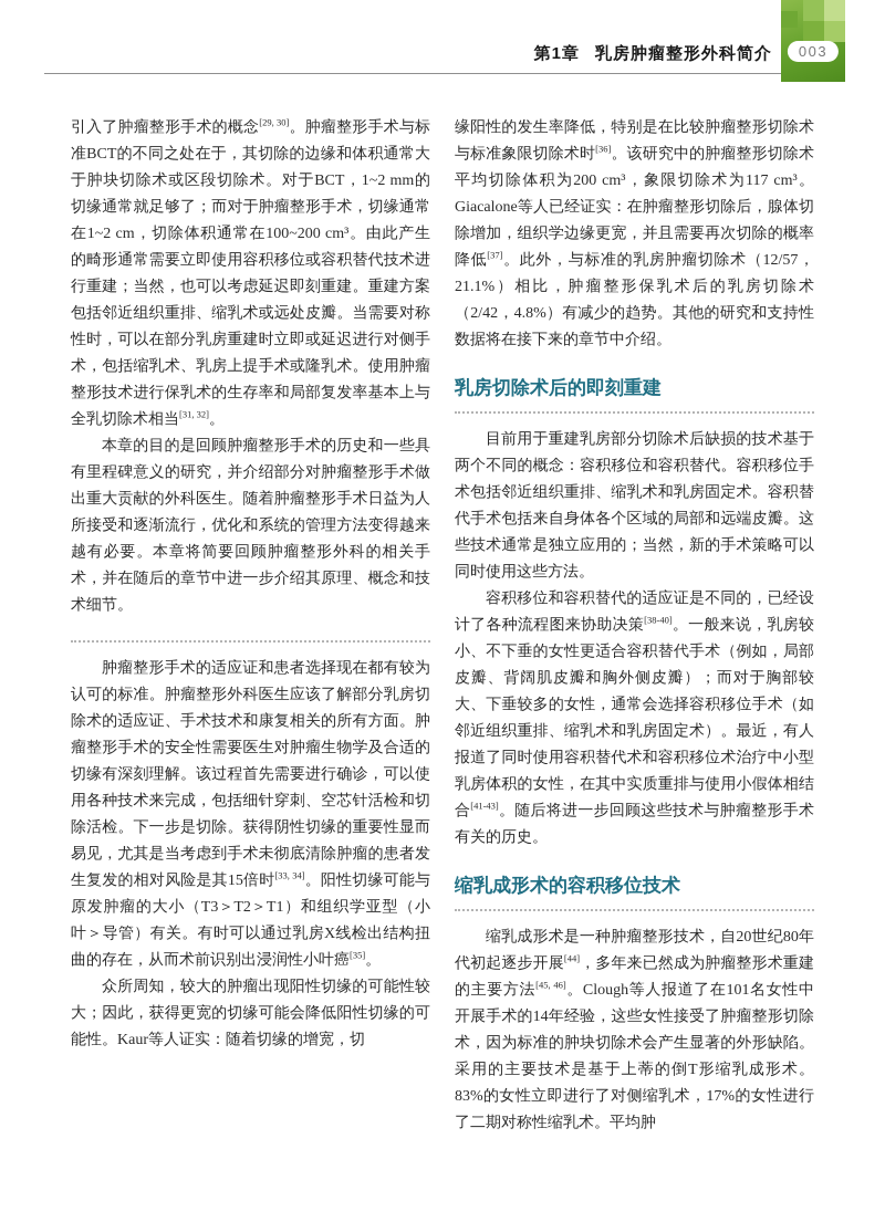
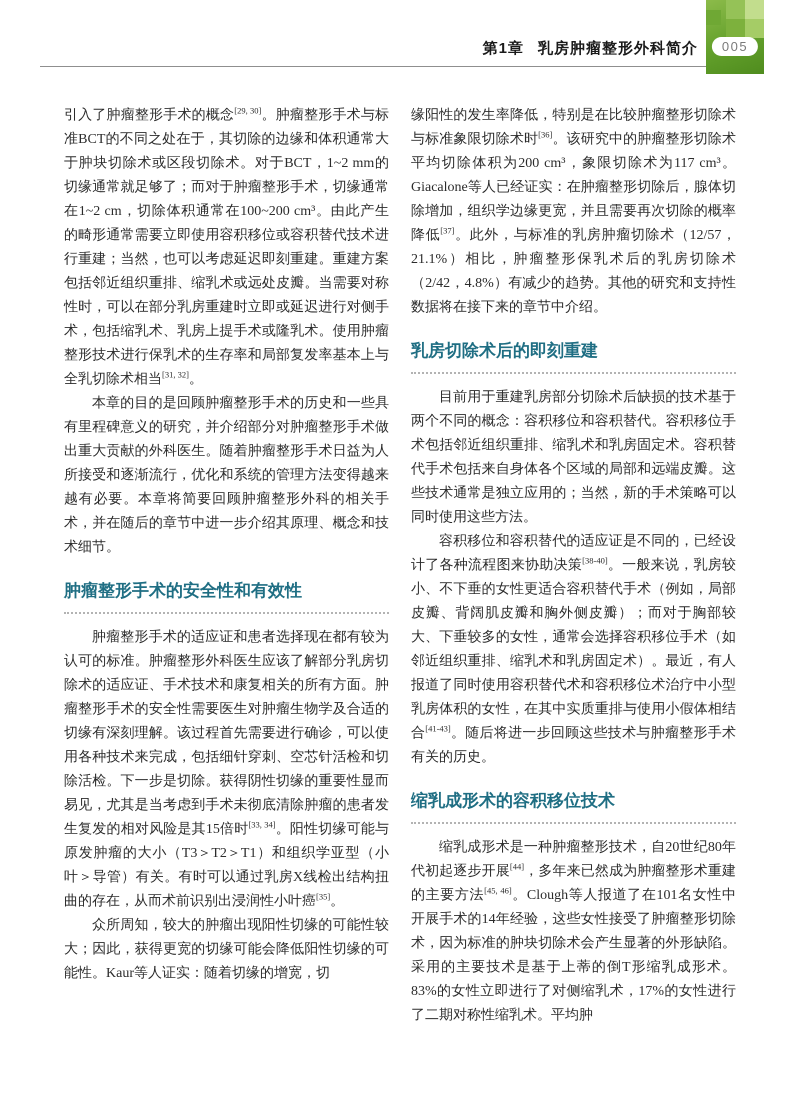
  第1章 乳房肿瘤整形外科简介
- 003
+ 005
  引入了肿瘤整形手术的概念[29, 30]。肿瘤整形手术与标准BCT的不同之处在于，其切除的边缘和体积通常大于肿块切除术或区段切除术。对于BCT，1~2 mm的切缘通常就足够了；而对于肿瘤整形手术，切缘通常在1~2 cm，切除体积通常在100~200 cm³。由此产生的畸形通常需要立即使用容积移位或容积替代技术进行重建；当然，也可以考虑延迟即刻重建。重建方案包括邻近组织重排、缩乳术或远处皮瓣。当需要对称性时，可以在部分乳房重建时立即或延迟进行对侧手术，包括缩乳术、乳房上提手术或隆乳术。使用肿瘤整形技术进行保乳术的生存率和局部复发率基本上与全乳切除术相当[31, 32]。
  本章的目的是回顾肿瘤整形手术的历史和一些具有里程碑意义的研究，并介绍部分对肿瘤整形手术做出重大贡献的外科医生。随着肿瘤整形手术日益为人所接受和逐渐流行，优化和系统的管理方法变得越来越有必要。本章将简要回顾肿瘤整形外科的相关手术，并在随后的章节中进一步介绍其原理、概念和技术细节。
+ 肿瘤整形手术的安全性和有效性
  肿瘤整形手术的适应证和患者选择现在都有较为认可的标准。肿瘤整形外科医生应该了解部分乳房切除术的适应证、手术技术和康复相关的所有方面。肿瘤整形手术的安全性需要医生对肿瘤生物学及合适的切缘有深刻理解。该过程首先需要进行确诊，可以使用各种技术来完成，包括细针穿刺、空芯针活检和切除活检。下一步是切除。获得阴性切缘的重要性显而易见，尤其是当考虑到手术未彻底清除肿瘤的患者发生复发的相对风险是其15倍时[33, 34]。阳性切缘可能与原发肿瘤的大小（T3＞T2＞T1）和组织学亚型（小叶＞导管）有关。有时可以通过乳房X线检出结构扭曲的存在，从而术前识别出浸润性小叶癌[35]。
  众所周知，较大的肿瘤出现阳性切缘的可能性较大；因此，获得更宽的切缘可能会降低阳性切缘的可能性。Kaur等人证实：随着切缘的增宽，切
  缘阳性的发生率降低，特别是在比较肿瘤整形切除术与标准象限切除术时[36]。该研究中的肿瘤整形切除术平均切除体积为200 cm³，象限切除术为117 cm³。Giacalone等人已经证实：在肿瘤整形切除后，腺体切除增加，组织学边缘更宽，并且需要再次切除的概率降低[37]。此外，与标准的乳房肿瘤切除术（12/57，21.1%）相比，肿瘤整形保乳术后的乳房切除术（2/42，4.8%）有减少的趋势。其他的研究和支持性数据将在接下来的章节中介绍。
  乳房切除术后的即刻重建
  目前用于重建乳房部分切除术后缺损的技术基于两个不同的概念：容积移位和容积替代。容积移位手术包括邻近组织重排、缩乳术和乳房固定术。容积替代手术包括来自身体各个区域的局部和远端皮瓣。这些技术通常是独立应用的；当然，新的手术策略可以同时使用这些方法。
  容积移位和容积替代的适应证是不同的，已经设计了各种流程图来协助决策[38-40]。一般来说，乳房较小、不下垂的女性更适合容积替代手术（例如，局部皮瓣、背阔肌皮瓣和胸外侧皮瓣）；而对于胸部较大、下垂较多的女性，通常会选择容积移位手术（如邻近组织重排、缩乳术和乳房固定术）。最近，有人报道了同时使用容积替代术和容积移位术治疗中小型乳房体积的女性，在其中实质重排与使用小假体相结合[41-43]。随后将进一步回顾这些技术与肿瘤整形手术有关的历史。
  缩乳成形术的容积移位技术
  缩乳成形术是一种肿瘤整形技术，自20世纪80年代初起逐步开展[44]，多年来已然成为肿瘤整形术重建的主要方法[45, 46]。Clough等人报道了在101名女性中开展手术的14年经验，这些女性接受了肿瘤整形切除术，因为标准的肿块切除术会产生显著的外形缺陷。采用的主要技术是基于上蒂的倒T形缩乳成形术。83%的女性立即进行了对侧缩乳术，17%的女性进行了二期对称性缩乳术。平均肿
